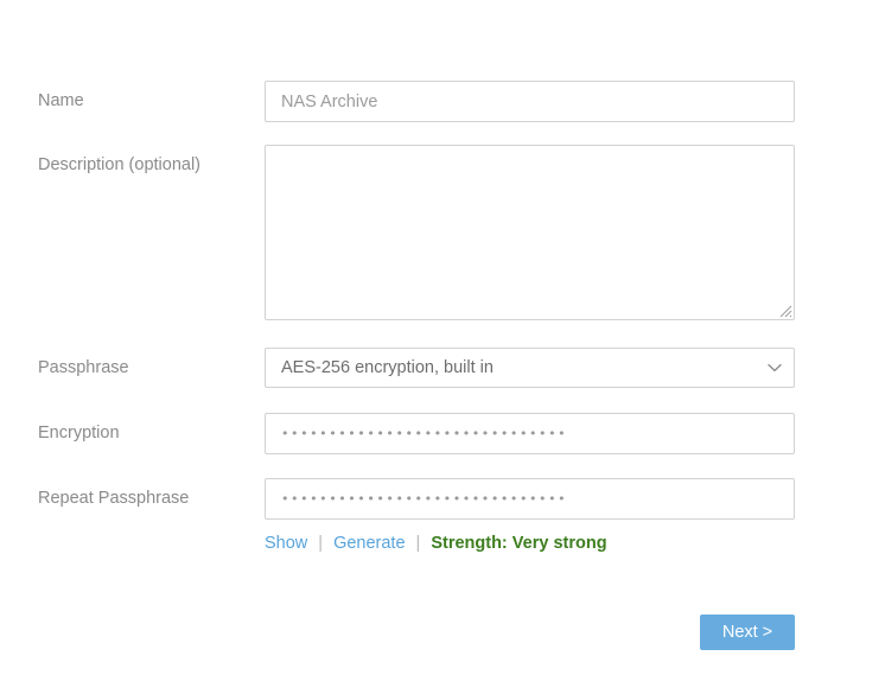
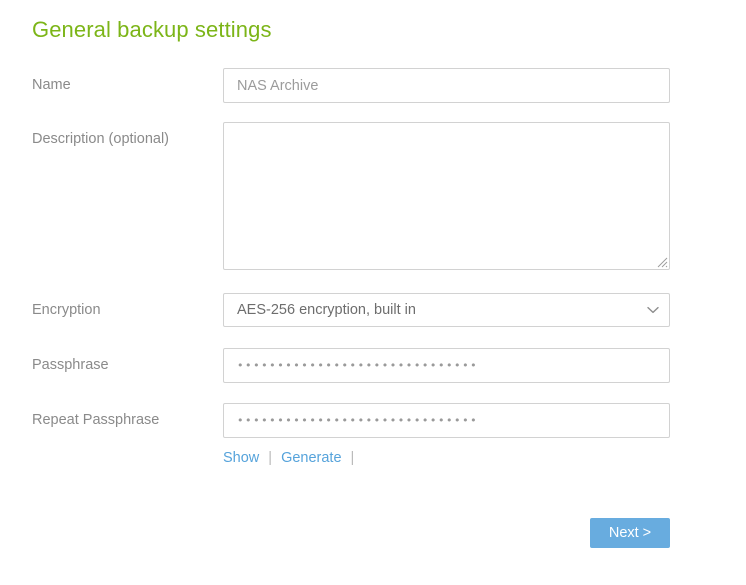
+ General backup settings
  Name
  NAS Archive
  Description (optional)
- Passphrase
+ Encryption
  AES-256 encryption, built in
- Encryption
+ Passphrase
  ••••••••••••••••••••••••••••••
  Repeat Passphrase
  ••••••••••••••••••••••••••••••
  Show
  |
  Generate
  |
- Strength: Very strong
  Next >
